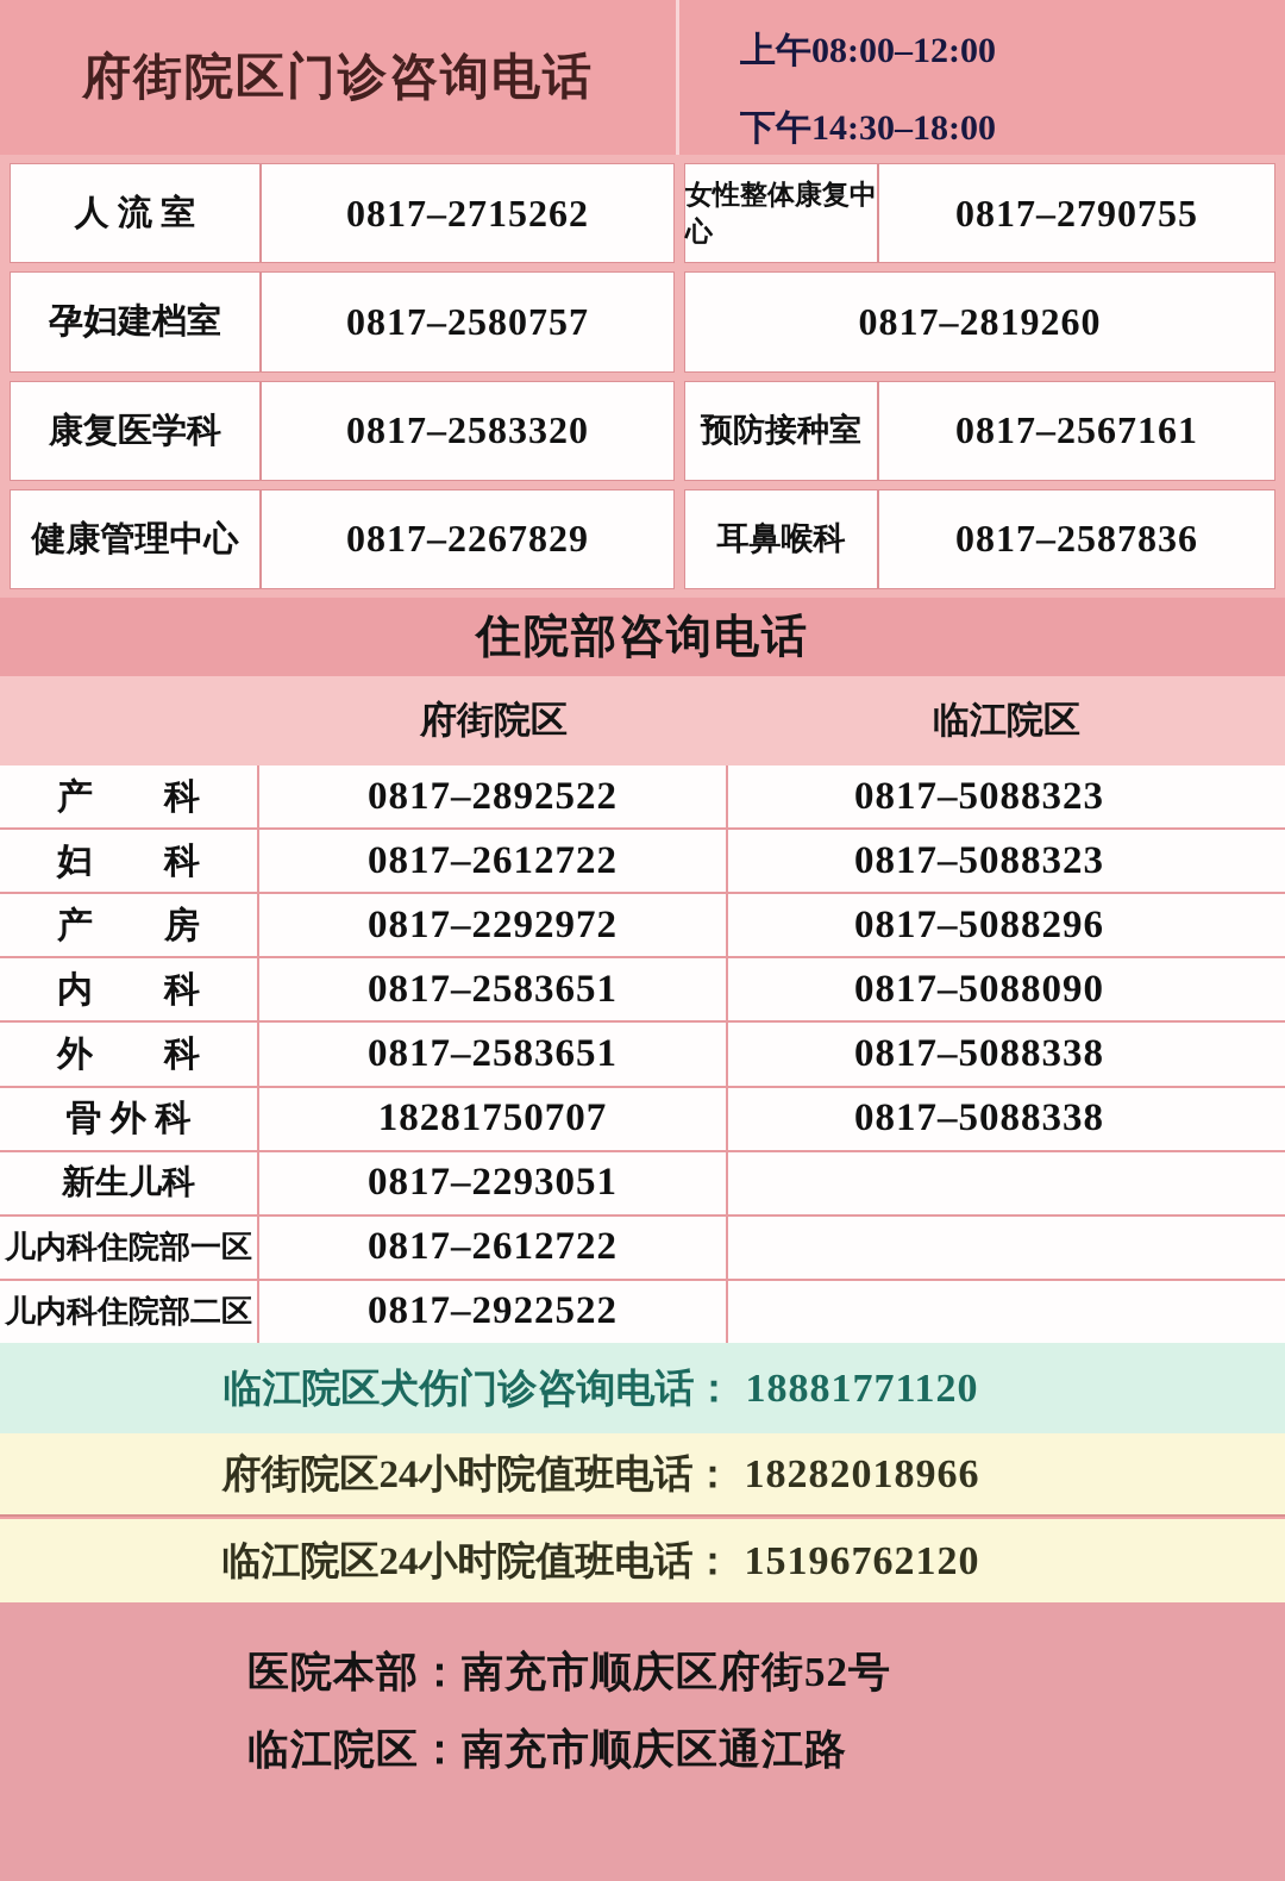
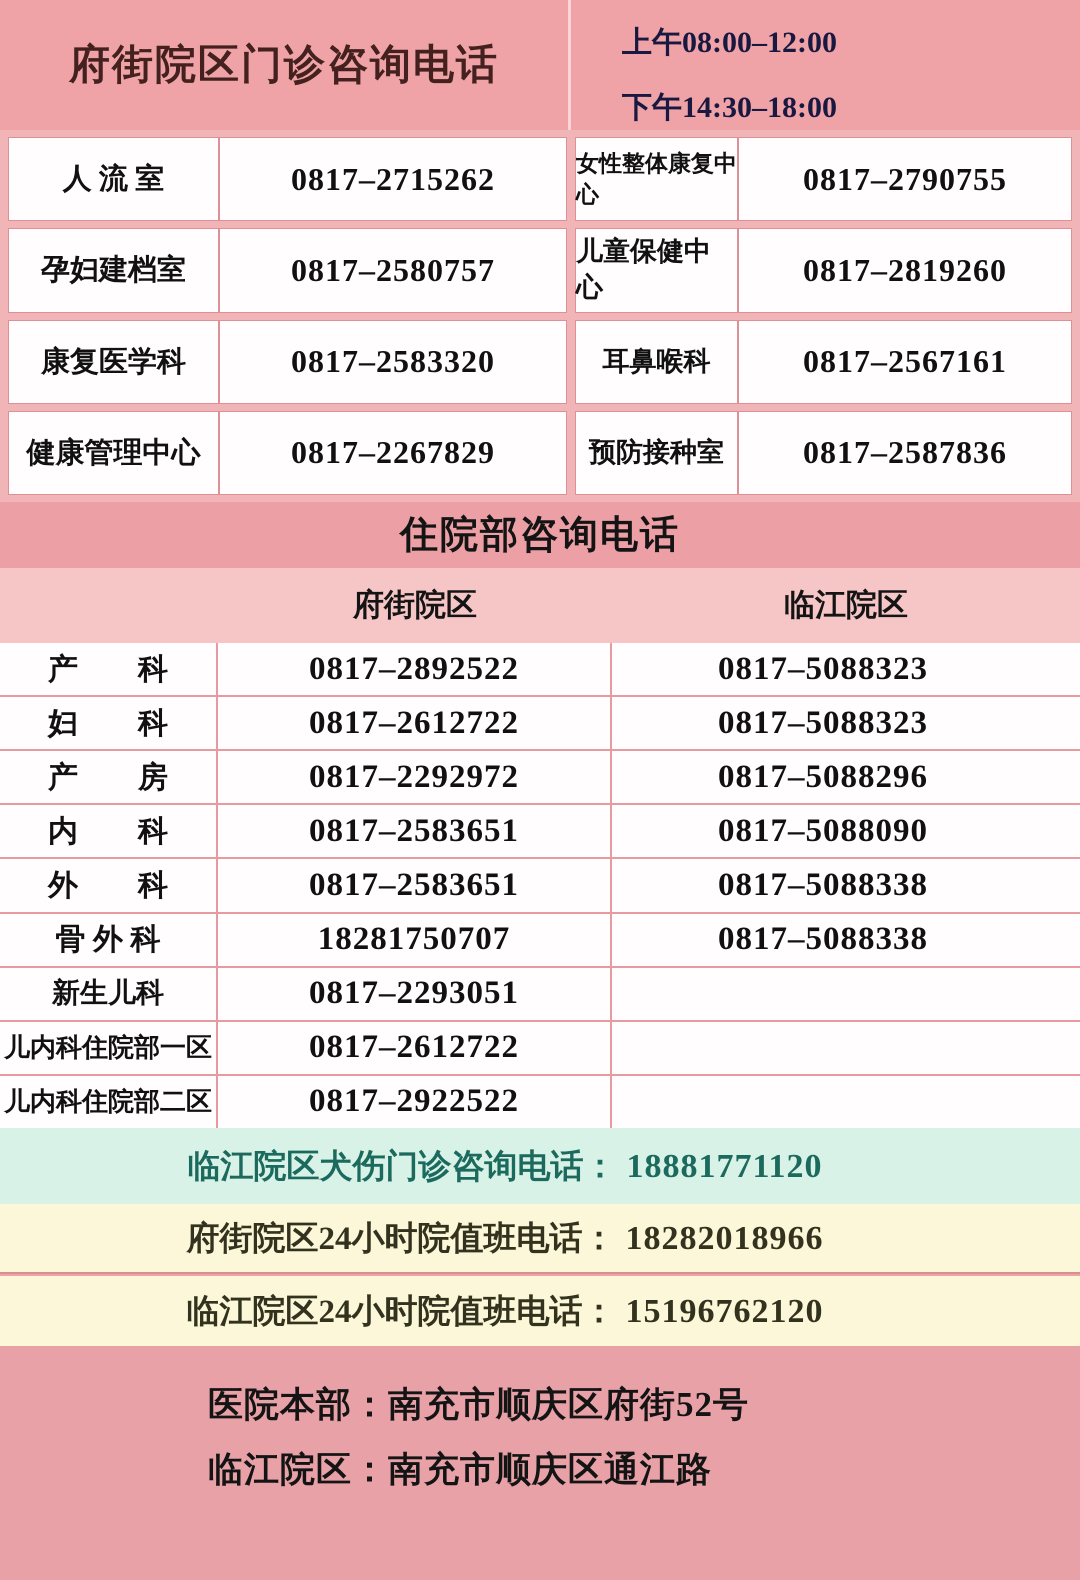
  府街院区门诊咨询电话
  上午08:00–12:00
  下午14:30–18:00
  人 流 室
  0817–2715262
  女性整体康复中心
  0817–2790755
  孕妇建档室
  0817–2580757
+ 儿童保健中心
  0817–2819260
  康复医学科
  0817–2583320
- 预防接种室
+ 耳鼻喉科
  0817–2567161
  健康管理中心
  0817–2267829
- 耳鼻喉科
+ 预防接种室
  0817–2587836
  住院部咨询电话
  府街院区
  临江院区
  产 科
  0817–2892522
  0817–5088323
  妇 科
  0817–2612722
  0817–5088323
  产 房
  0817–2292972
  0817–5088296
  内 科
  0817–2583651
  0817–5088090
  外 科
  0817–2583651
  0817–5088338
  骨 外 科
  18281750707
  0817–5088338
  新生儿科
  0817–2293051
  儿内科住院部一区
  0817–2612722
  儿内科住院部二区
  0817–2922522
  临江院区犬伤门诊咨询电话： 18881771120
  府街院区24小时院值班电话： 18282018966
  临江院区24小时院值班电话： 15196762120
  医院本部：南充市顺庆区府街52号
  临江院区：南充市顺庆区通江路
